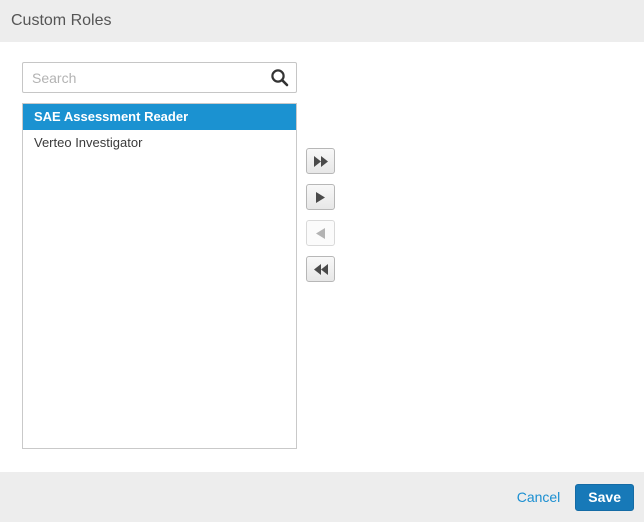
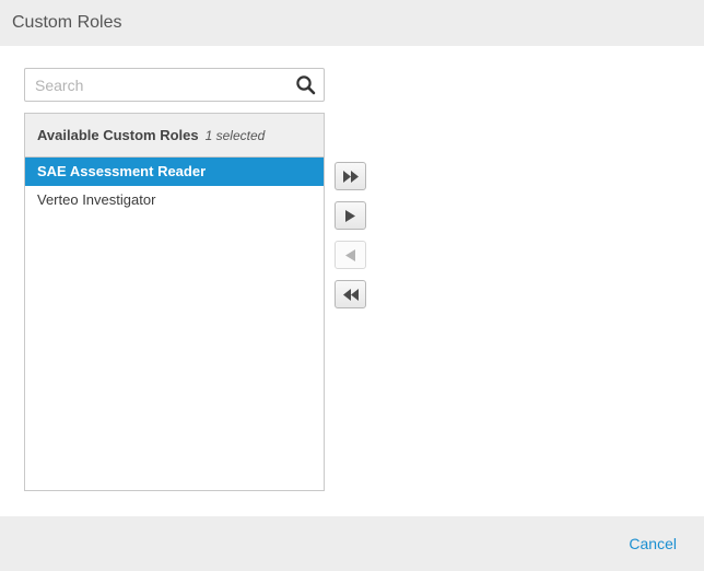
  Custom Roles
  Search
+ Available Custom Roles
+ 1 selected
  SAE Assessment Reader
  Verteo Investigator
  Cancel
- Save
